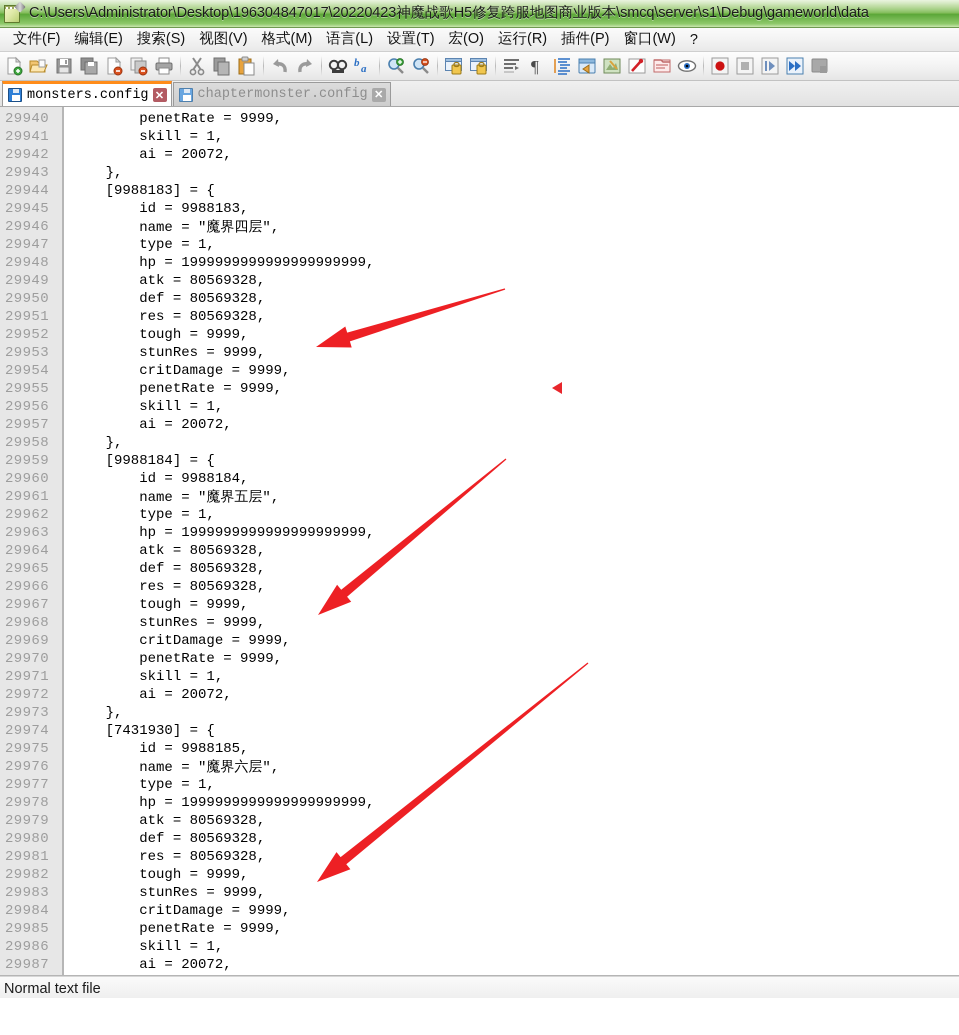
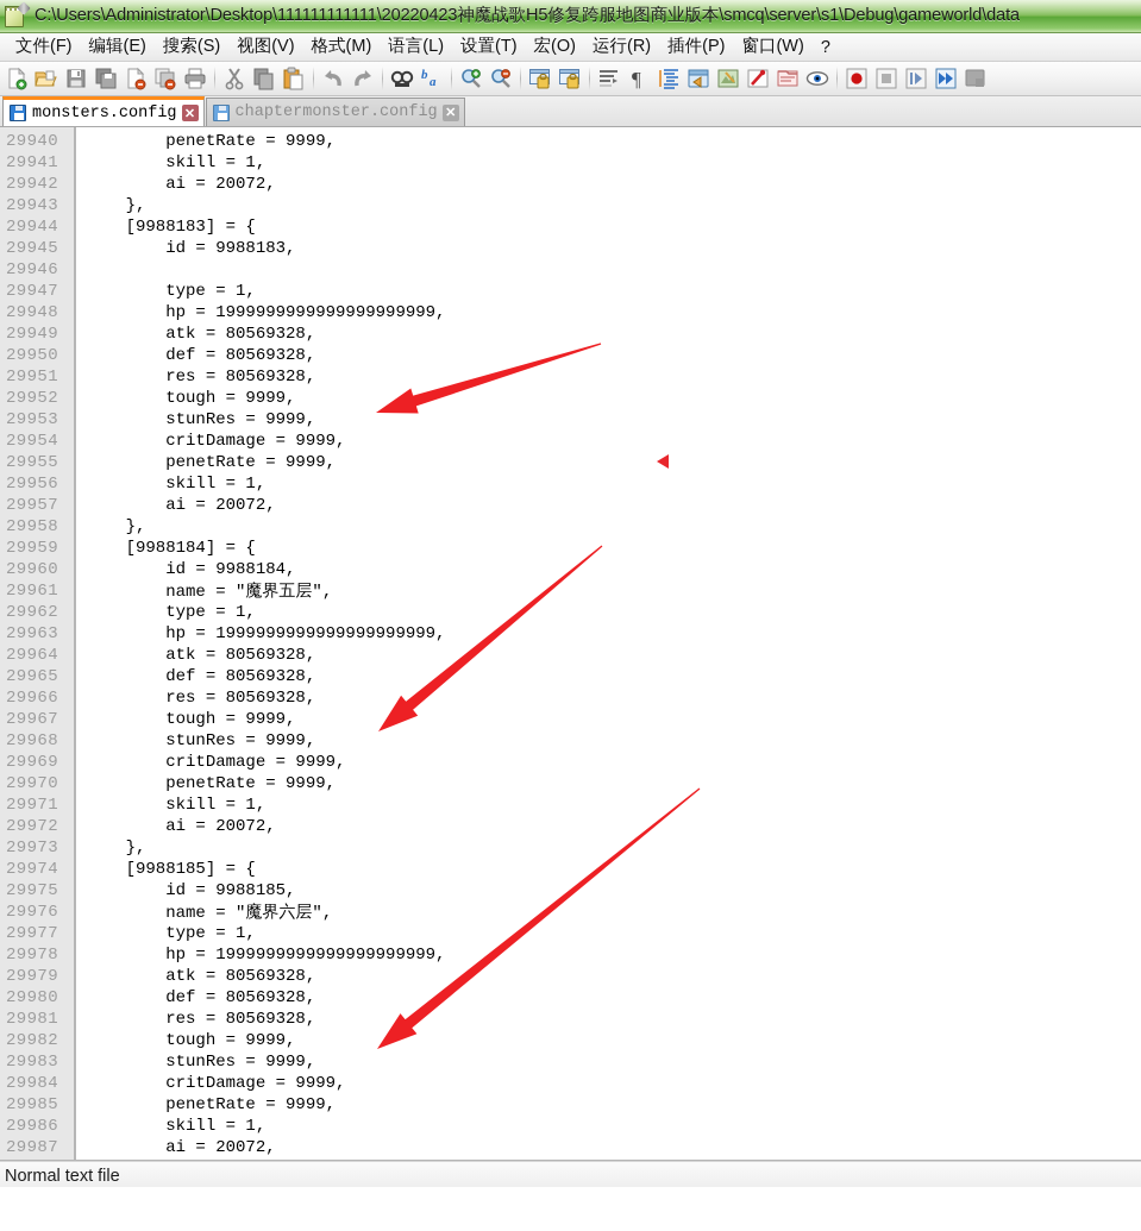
- C:\Users\Administrator\Desktop\196304847017\20220423神魔战歌H5修复跨服地图商业版本\smcq\server\s1\Debug\gameworld\data
+ C:\Users\Administrator\Desktop\111111111111\20220423神魔战歌H5修复跨服地图商业版本\smcq\server\s1\Debug\gameworld\data
  文件(F)
  编辑(E)
  搜索(S)
  视图(V)
  格式(M)
  语言(L)
  设置(T)
  宏(O)
  运行(R)
  插件(P)
  窗口(W)
  ?
  b
  a
  ¶
  monsters.config
  ✕
  chaptermonster.config
  ✕
  29940
  penetRate = 9999,
  29941
  skill = 1,
  29942
  ai = 20072,
  29943
  },
  29944
  [9988183] = {
  29945
  id = 9988183,
  29946
- name = "魔界四层",
  29947
  type = 1,
  29948
  hp = 1999999999999999999999,
  29949
  atk = 80569328,
  29950
  def = 80569328,
  29951
  res = 80569328,
  29952
  tough = 9999,
  29953
  stunRes = 9999,
  29954
  critDamage = 9999,
  29955
  penetRate = 9999,
  29956
  skill = 1,
  29957
  ai = 20072,
  29958
  },
  29959
  [9988184] = {
  29960
  id = 9988184,
  29961
  name = "魔界五层",
  29962
  type = 1,
  29963
  hp = 1999999999999999999999,
  29964
  atk = 80569328,
  29965
  def = 80569328,
  29966
  res = 80569328,
  29967
  tough = 9999,
  29968
  stunRes = 9999,
  29969
  critDamage = 9999,
  29970
  penetRate = 9999,
  29971
  skill = 1,
  29972
  ai = 20072,
  29973
  },
  29974
- [7431930] = {
+ [9988185] = {
  29975
  id = 9988185,
  29976
  name = "魔界六层",
  29977
  type = 1,
  29978
  hp = 1999999999999999999999,
  29979
  atk = 80569328,
  29980
  def = 80569328,
  29981
  res = 80569328,
  29982
  tough = 9999,
  29983
  stunRes = 9999,
  29984
  critDamage = 9999,
  29985
  penetRate = 9999,
  29986
  skill = 1,
  29987
  ai = 20072,
  Normal text file
